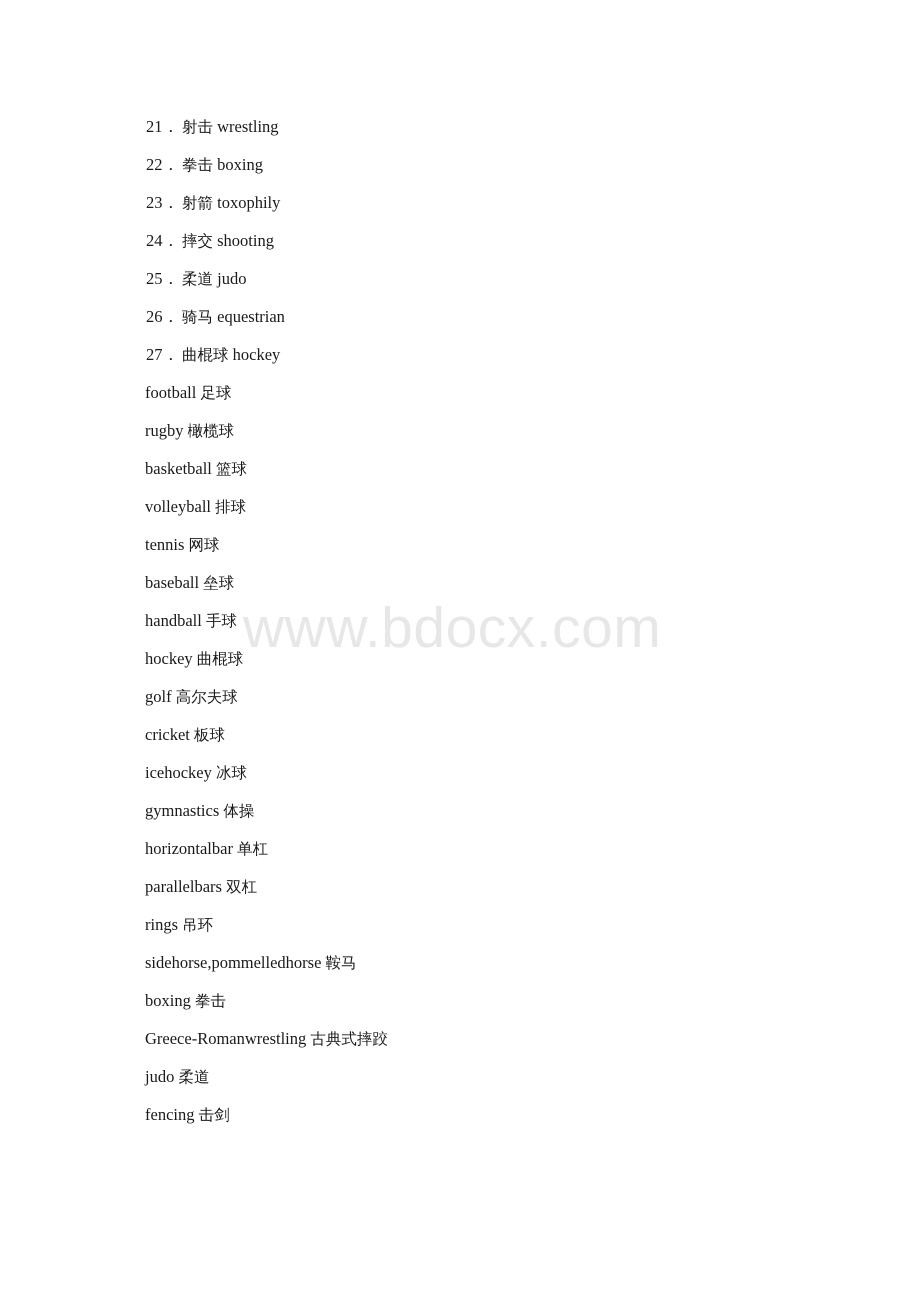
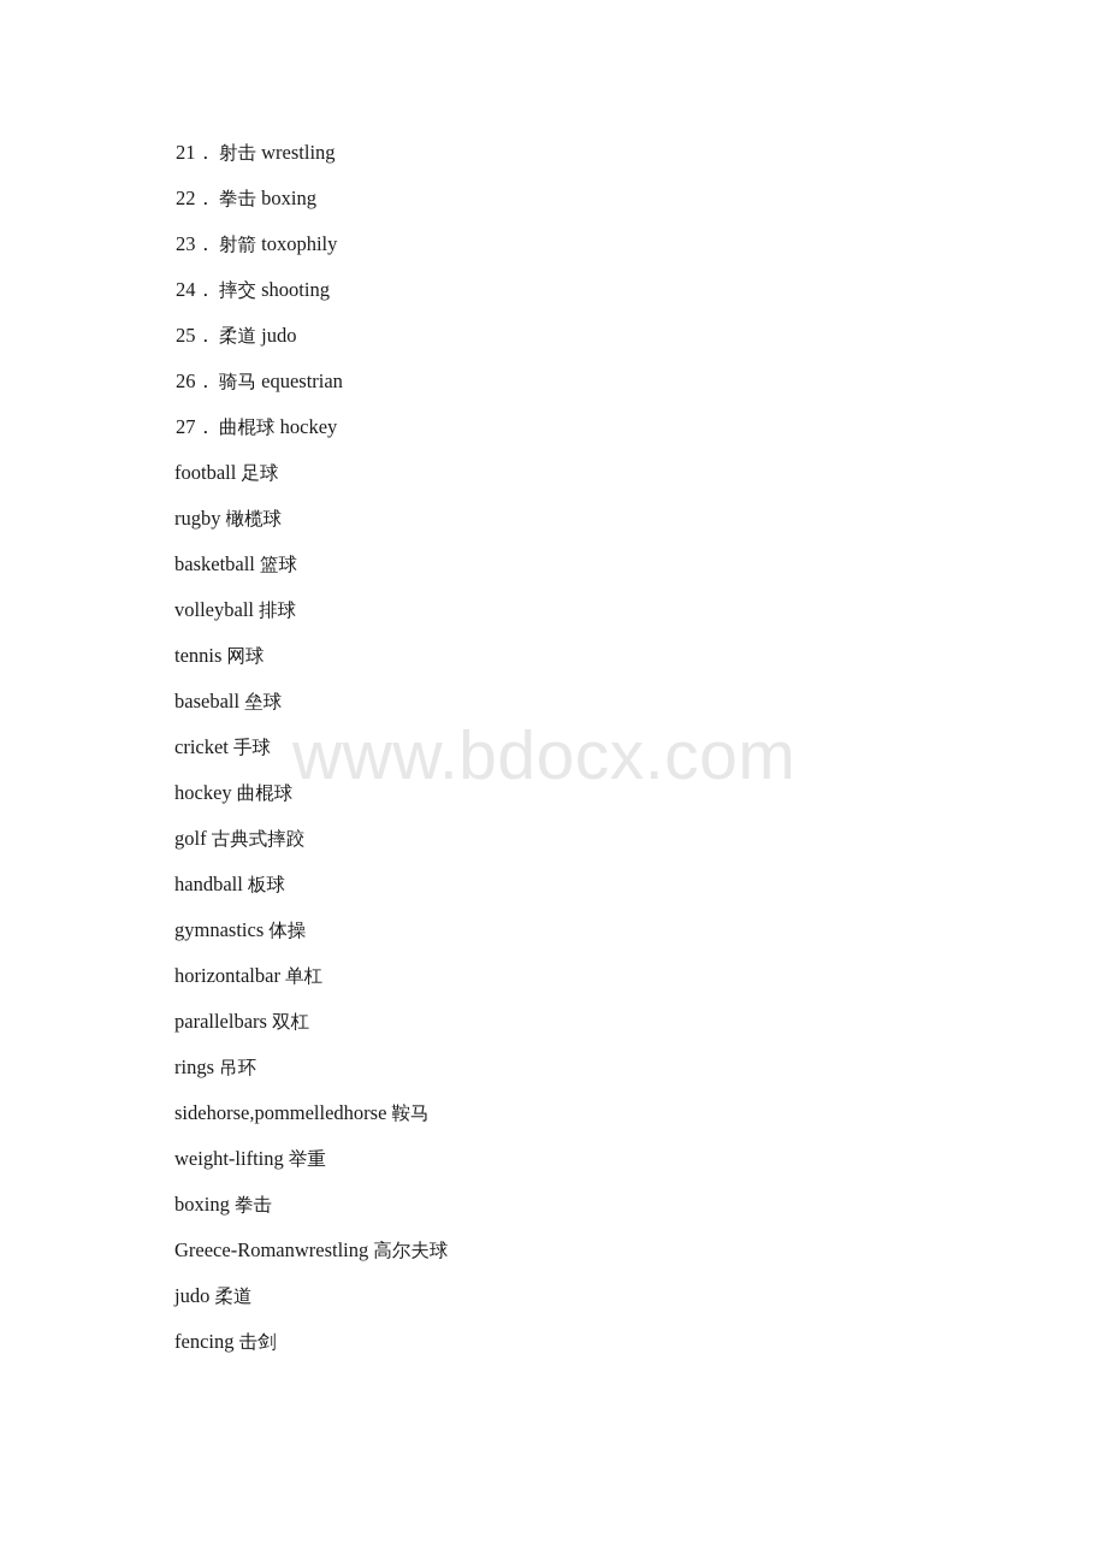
  www.bdocx.com
  21． 射击 wrestling
  22． 拳击 boxing
  23． 射箭 toxophily
  24． 摔交 shooting
  25． 柔道 judo
  26． 骑马 equestrian
  27． 曲棍球 hockey
  football 足球
  rugby 橄榄球
  basketball 篮球
  volleyball 排球
  tennis 网球
  baseball 垒球
- handball 手球
+ cricket 手球
  hockey 曲棍球
- golf 高尔夫球
+ golf 古典式摔跤
- cricket 板球
+ handball 板球
- icehockey 冰球
  gymnastics 体操
  horizontalbar 单杠
  parallelbars 双杠
  rings 吊环
  sidehorse,pommelledhorse 鞍马
+ weight-lifting 举重
  boxing 拳击
- Greece-Romanwrestling 古典式摔跤
+ Greece-Romanwrestling 高尔夫球
  judo 柔道
  fencing 击剑
